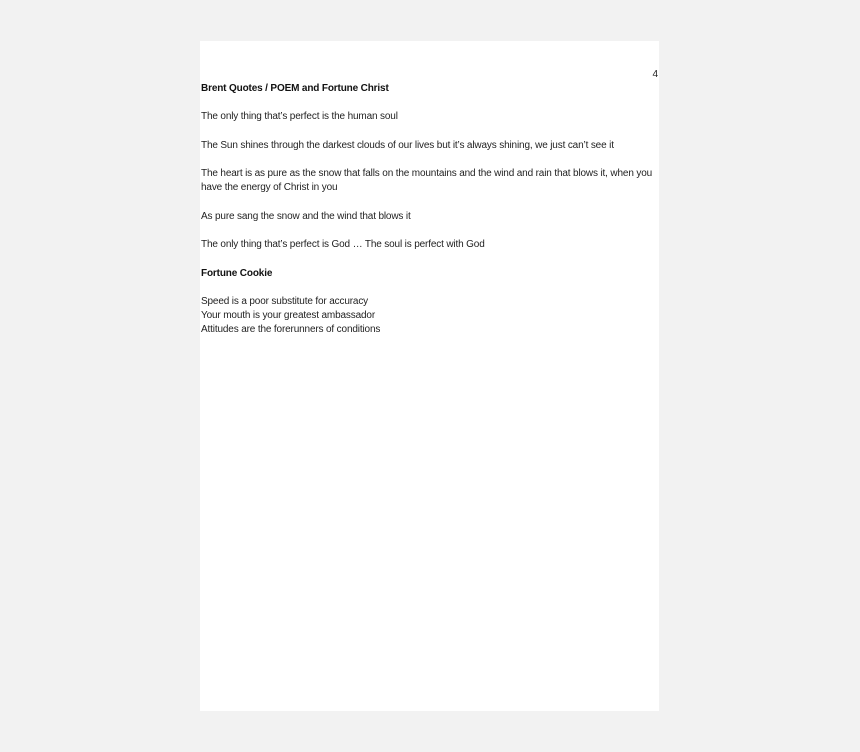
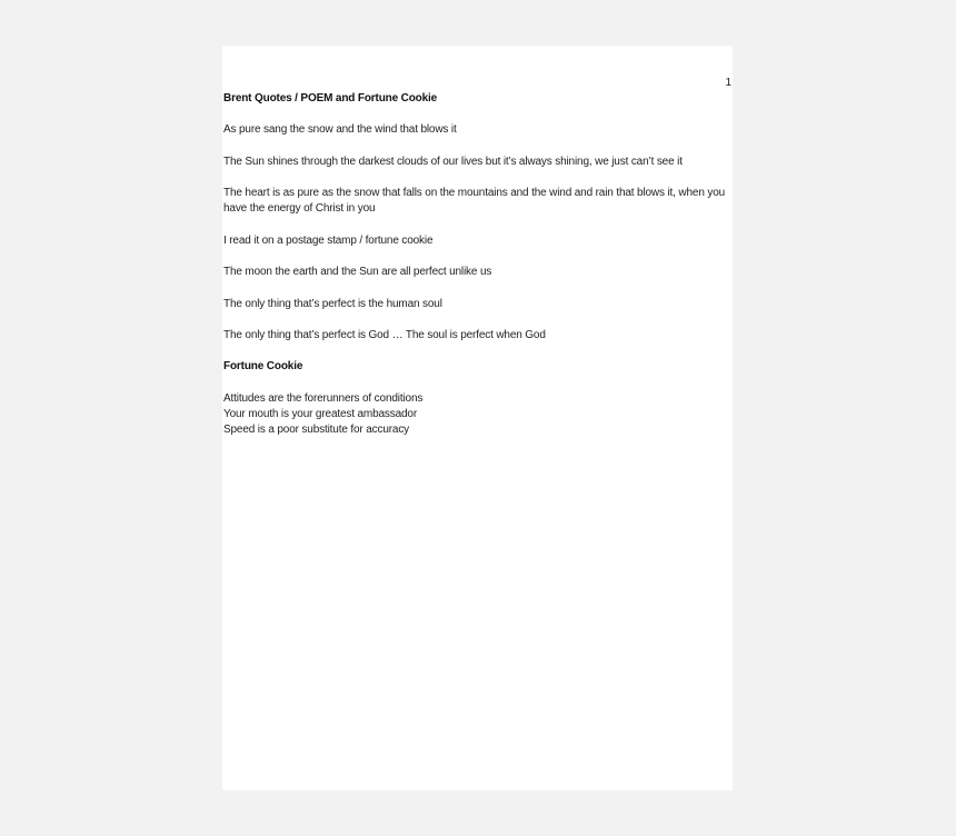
- 4
+ 1
- Brent Quotes / POEM and Fortune Christ
+ Brent Quotes / POEM and Fortune Cookie
- The only thing that’s perfect is the human soul
+ As pure sang the snow and the wind that blows it
  The Sun shines through the darkest clouds of our lives but it’s always shining, we just can’t see it
  The heart is as pure as the snow that falls on the mountains and the wind and rain that blows it, when you have the energy of Christ in you
+ I read it on a postage stamp / fortune cookie
+ The moon the earth and the Sun are all perfect unlike us
- As pure sang the snow and the wind that blows it
+ The only thing that’s perfect is the human soul
- The only thing that’s perfect is God … The soul is perfect with God
+ The only thing that’s perfect is God … The soul is perfect when God
  Fortune Cookie
- Speed is a poor substitute for accuracy
+ Attitudes are the forerunners of conditions
  Your mouth is your greatest ambassador
- Attitudes are the forerunners of conditions
+ Speed is a poor substitute for accuracy
